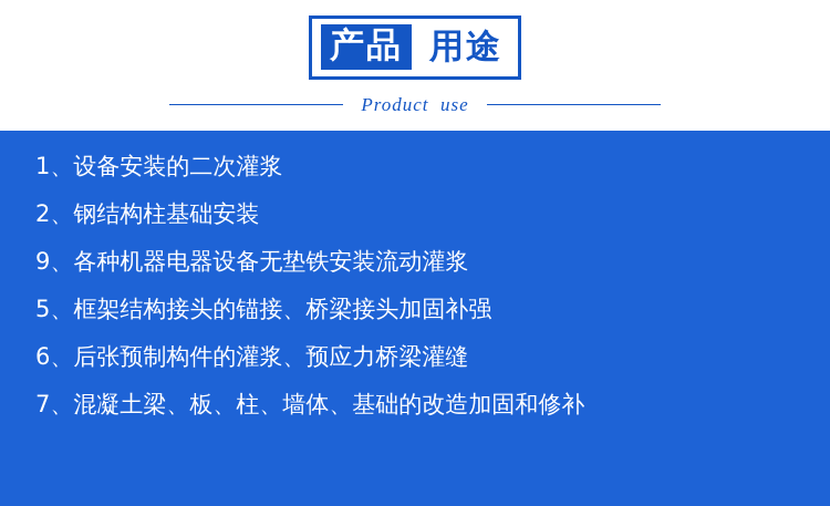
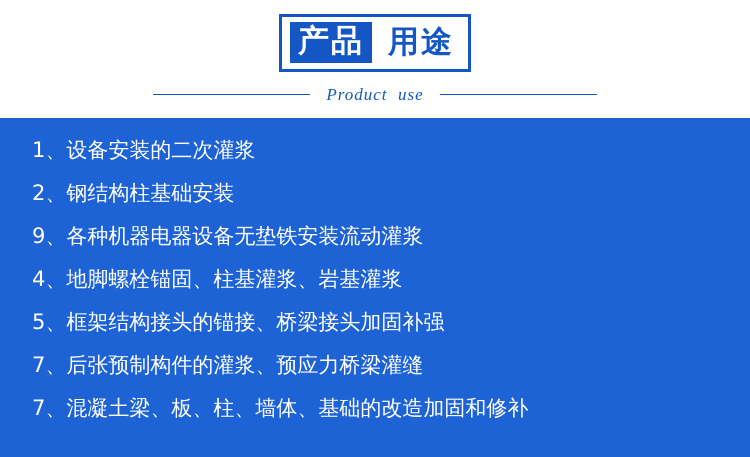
  产品
  用途
  Product use
  1、设备安装的二次灌浆
  2、钢结构柱基础安装
  9、各种机器电器设备无垫铁安装流动灌浆
+ 4、地脚螺栓锚固、柱基灌浆、岩基灌浆
  5、框架结构接头的锚接、桥梁接头加固补强
- 6、后张预制构件的灌浆、预应力桥梁灌缝
+ 7、后张预制构件的灌浆、预应力桥梁灌缝
  7、混凝土梁、板、柱、墙体、基础的改造加固和修补
